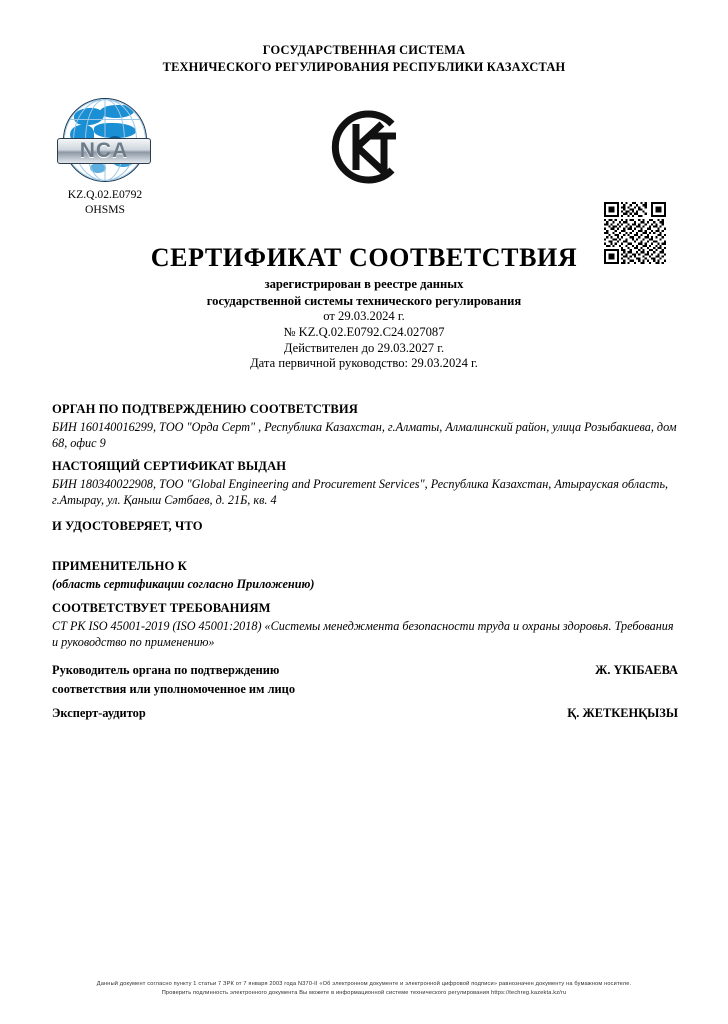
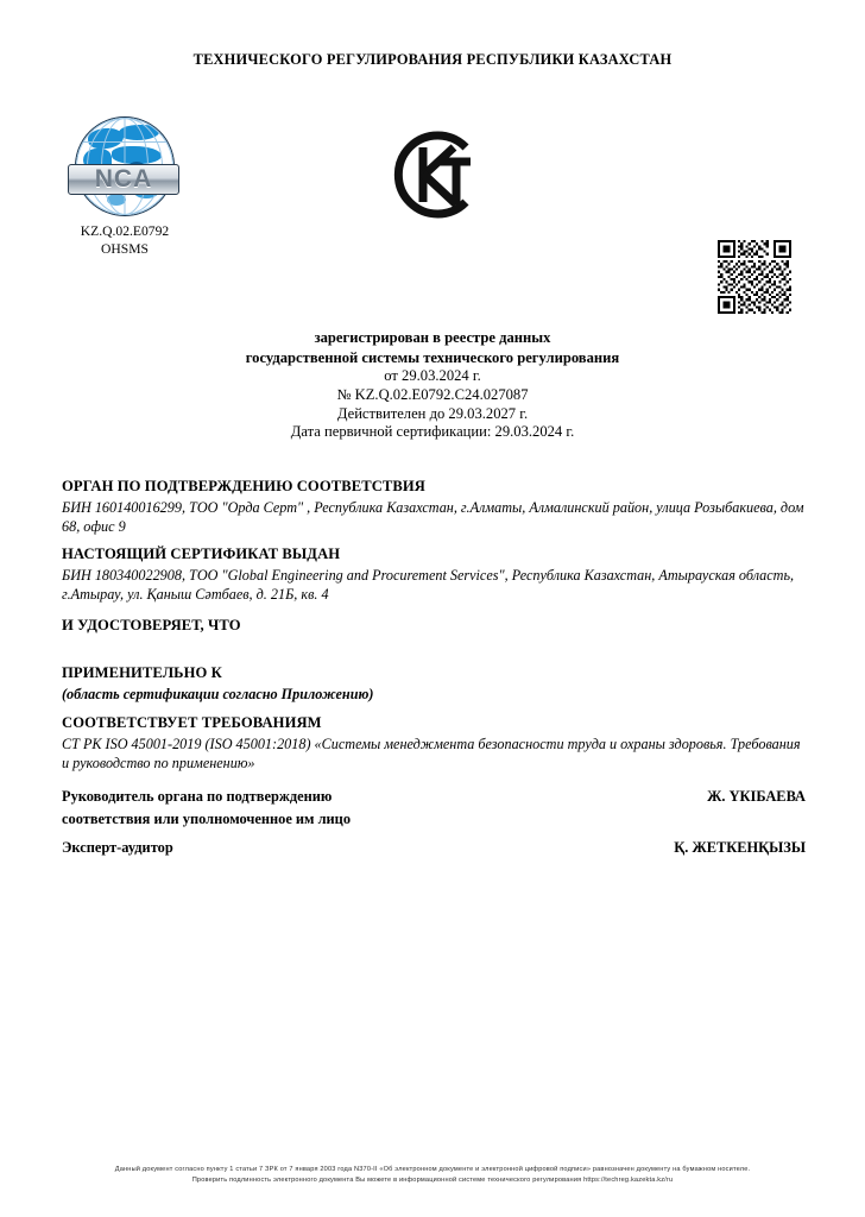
- ГОСУДАРСТВЕННАЯ СИСТЕМА
  ТЕХНИЧЕСКОГО РЕГУЛИРОВАНИЯ РЕСПУБЛИКИ КАЗАХСТАН
  NCA
  KZ.Q.02.E0792
  OHSMS
- СЕРТИФИКАТ СООТВЕТСТВИЯ
  зарегистрирован в реестре данных
  государственной системы технического регулирования
  от 29.03.2024 г.
  № KZ.Q.02.E0792.C24.027087
  Действителен до 29.03.2027 г.
- Дата первичной руководство: 29.03.2024 г.
+ Дата первичной сертификации: 29.03.2024 г.
  ОРГАН ПО ПОДТВЕРЖДЕНИЮ СООТВЕТСТВИЯ
  БИН 160140016299, ТОО "Орда Серт" , Республика Казахстан, г.Алматы, Алмалинский район, улица Розыбакиева, дом 68, офис 9
  НАСТОЯЩИЙ СЕРТИФИКАТ ВЫДАН
  БИН 180340022908, ТОО "Global Engineering and Procurement Services", Республика Казахстан, Атырауская область, г.Атырау, ул. Қаныш Сәтбаев, д. 21Б, кв. 4
  И УДОСТОВЕРЯЕТ, ЧТО
  ПРИМЕНИТЕЛЬНО К
  (область сертификации согласно Приложению)
  СООТВЕТСТВУЕТ ТРЕБОВАНИЯМ
  СТ РК ISO 45001-2019 (ISO 45001:2018) «Системы менеджмента безопасности труда и охраны здоровья. Требования и руководство по применению»
  Руководитель органа по подтверждению
  соответствия или уполномоченное им лицо
  Ж. ҮКІБАЕВА
  Эксперт-аудитор
  Қ. ЖЕТКЕНҚЫЗЫ
